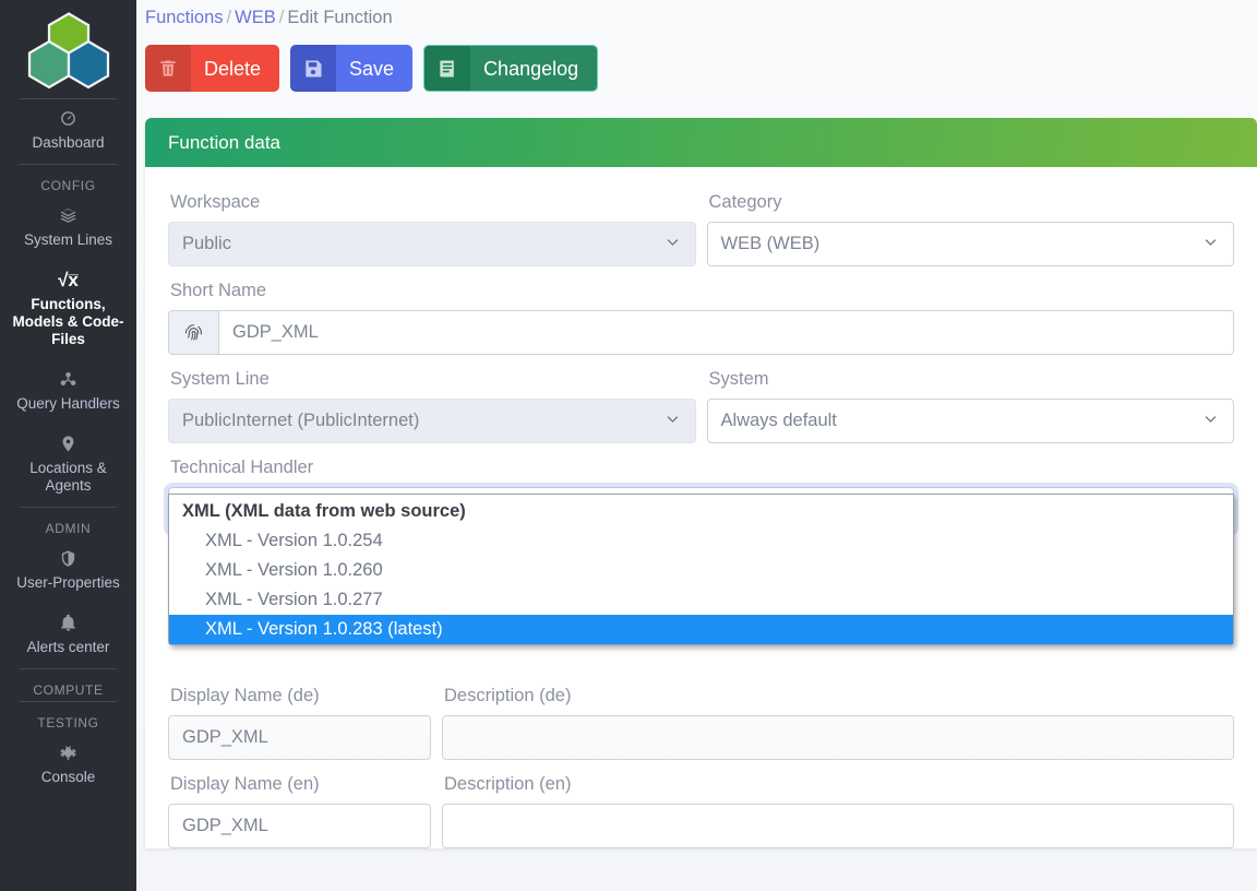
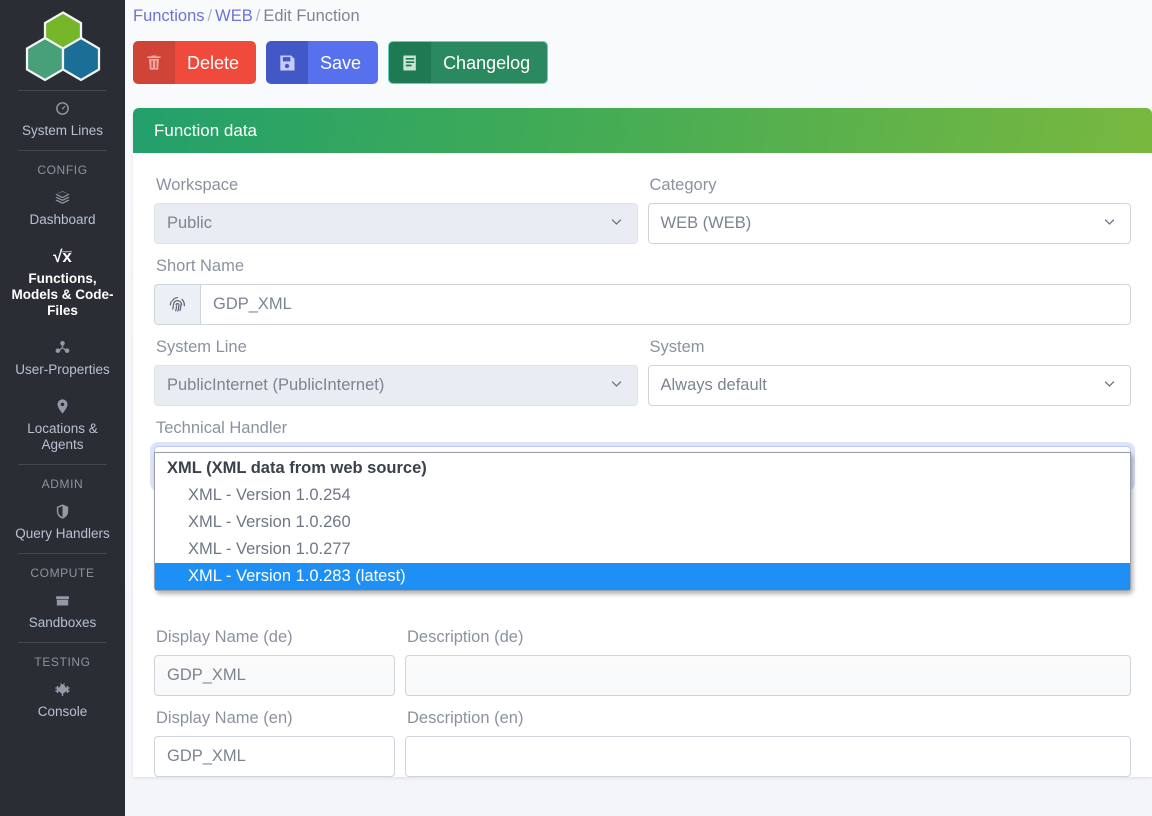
- Dashboard
+ System Lines
  CONFIG
- System Lines
+ Dashboard
  √x̅
  Functions, Models & Code-Files
- Query Handlers
+ User-Properties
  Locations & Agents
  ADMIN
- User-Properties
+ Query Handlers
- Alerts center
  COMPUTE
+ Sandboxes
  TESTING
  Console
  Functions / WEB / Edit Function
  Delete
  Save
  Changelog
  Function data
  Workspace
  Public
  Category
  WEB (WEB)
  Short Name
  GDP_XML
  System Line
  PublicInternet (PublicInternet)
  System
  Always default
  Technical Handler
  XML (XML data from web source)
  XML - Version 1.0.254
  XML - Version 1.0.260
  XML - Version 1.0.277
  XML - Version 1.0.283 (latest)
  Display Name (de)
  GDP_XML
  Description (de)
  Display Name (en)
  GDP_XML
  Description (en)
